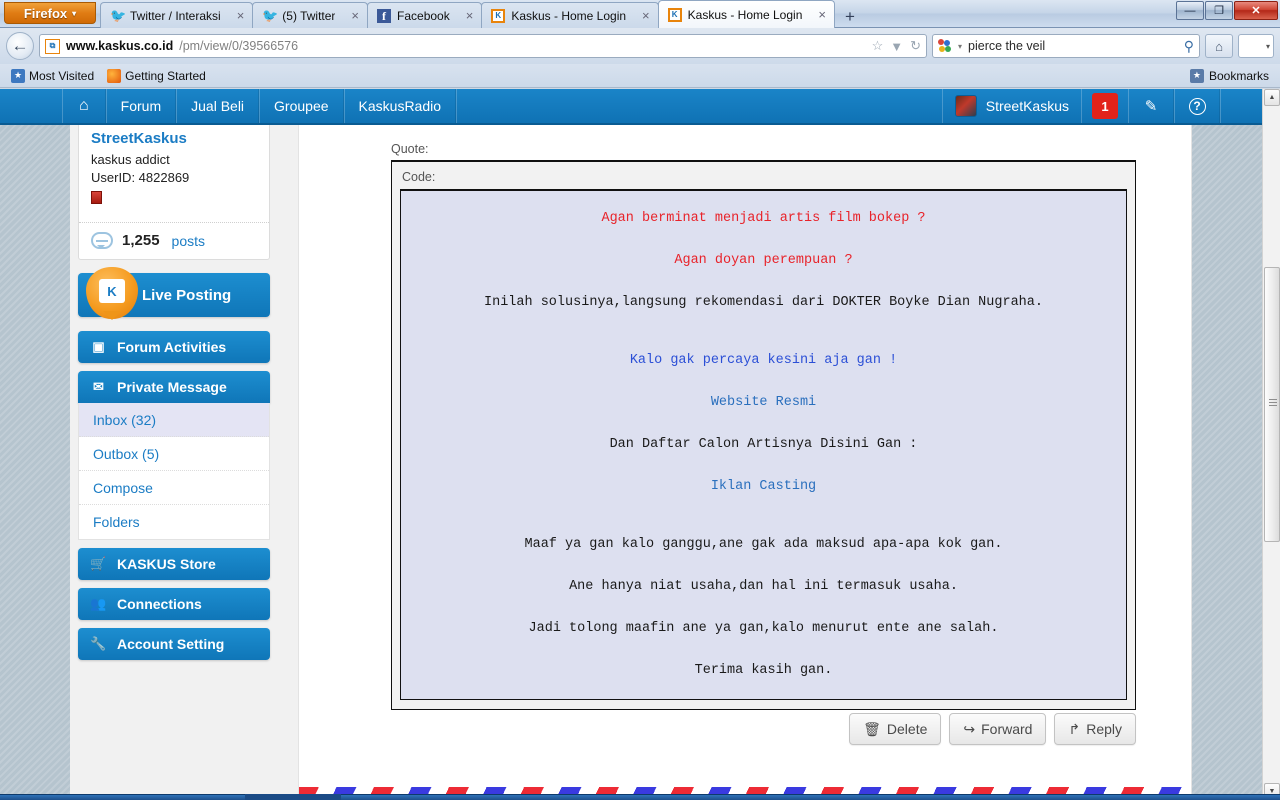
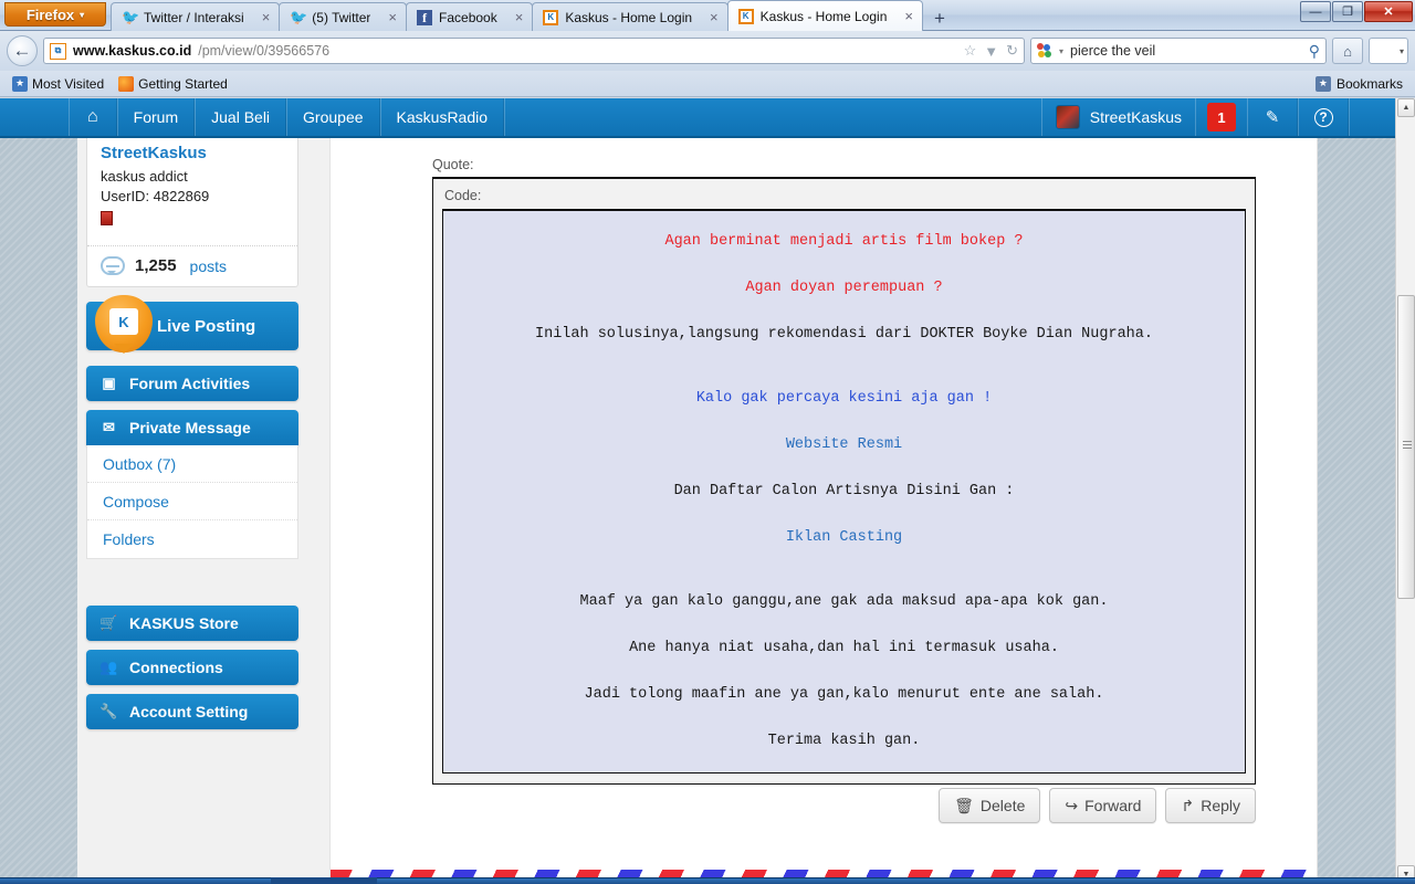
  Firefox
  ▾
  🐦
  Twitter / Interaksi
  ×
  🐦
  (5) Twitter
  ×
  f
  Facebook
  ×
  K
  Kaskus - Home Login
  ×
  K
  Kaskus - Home Login
  ×
  +
  —
  ❐
  ✕
  ←
  ⧉
  www.kaskus.co.id
  /pm/view/0/39566576
  ☆
  ▼
  ↻
  ▾
  pierce the veil
  ⚲
  ⌂
  ▾
  ★
  Most Visited
  Getting Started
  ★
  Bookmarks
  ⌂
  Forum
  Jual Beli
  Groupee
  KaskusRadio
  StreetKaskus
  1
  ✎
  ?
  StreetKaskus
  kaskus addict
  UserID: 4822869
  1,255
  posts
  K
  Live Posting
  ▣
  Forum Activities
  ✉
  Private Message
- Inbox (32)
- Outbox (5)
+ Outbox (7)
  Compose
  Folders
  🛒
  KASKUS Store
  👥
  Connections
  🔧
  Account Setting
  Quote:
  Code:
  Agan berminat menjadi artis film bokep ?
  Agan doyan perempuan ?
  Inilah solusinya,langsung rekomendasi dari DOKTER Boyke Dian Nugraha.
  Kalo gak percaya kesini aja gan !
  Website Resmi
  Dan Daftar Calon Artisnya Disini Gan :
  Iklan Casting
  Maaf ya gan kalo ganggu,ane gak ada maksud apa-apa kok gan.
  Ane hanya niat usaha,dan hal ini termasuk usaha.
  Jadi tolong maafin ane ya gan,kalo menurut ente ane salah.
  Terima kasih gan.
  🗑
  Delete
  ↪
  Forward
  ↱
  Reply
